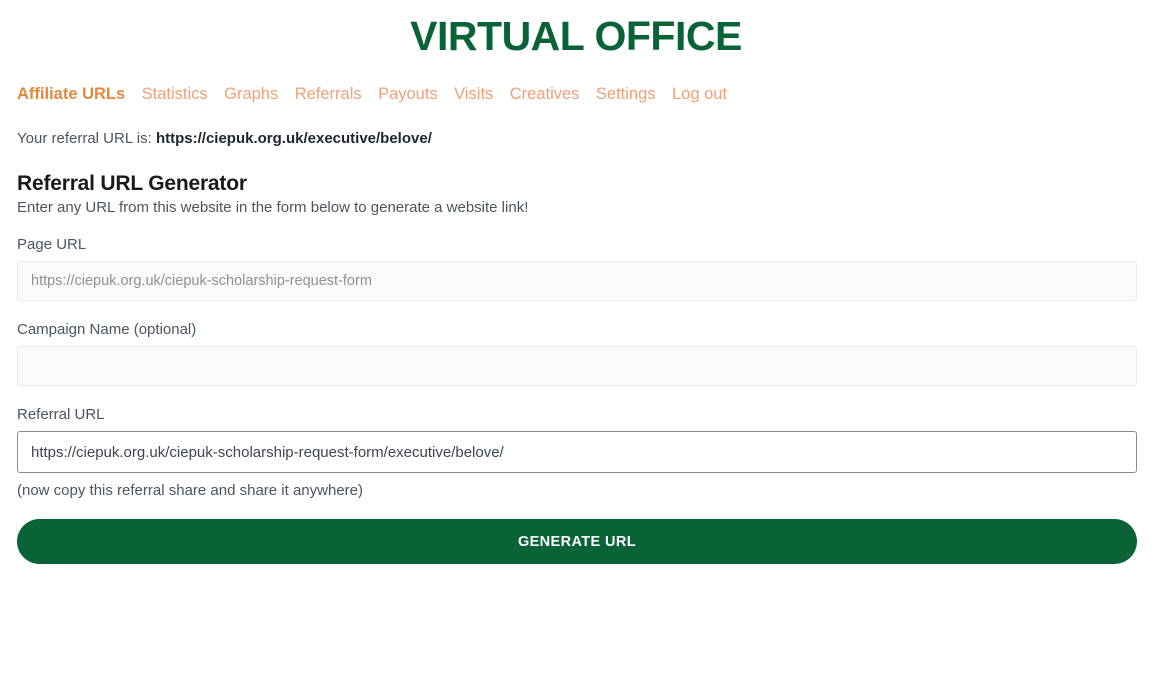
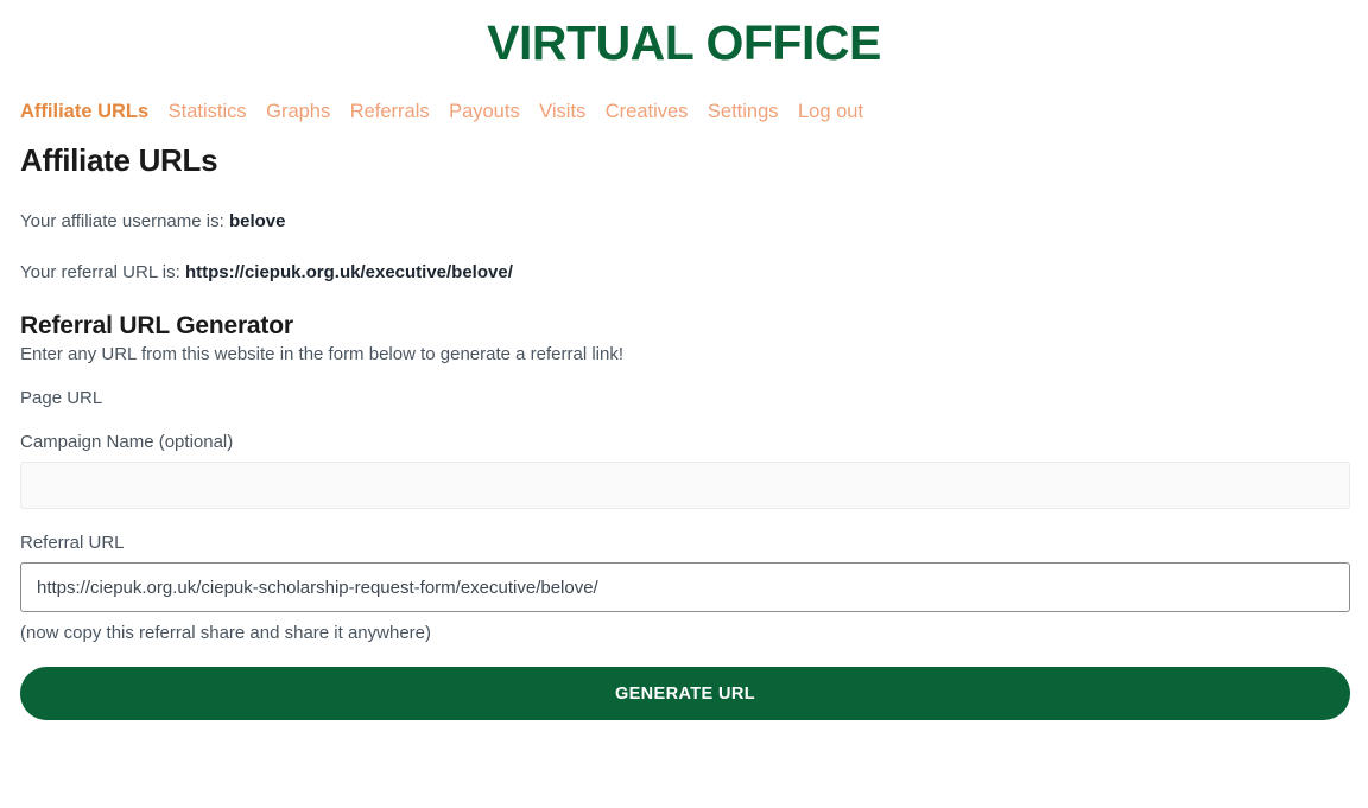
  VIRTUAL OFFICE
  Affiliate URLs Statistics Graphs Referrals Payouts Visits Creatives Settings Log out
+ Affiliate URLs
+ Your affiliate username is: belove
  Your referral URL is: https://ciepuk.org.uk/executive/belove/
  Referral URL Generator
- Enter any URL from this website in the form below to generate a website link!
+ Enter any URL from this website in the form below to generate a referral link!
  Page URL
- https://ciepuk.org.uk/ciepuk-scholarship-request-form
  Campaign Name (optional)
  Referral URL
  https://ciepuk.org.uk/ciepuk-scholarship-request-form/executive/belove/
  (now copy this referral share and share it anywhere)
  GENERATE URL
